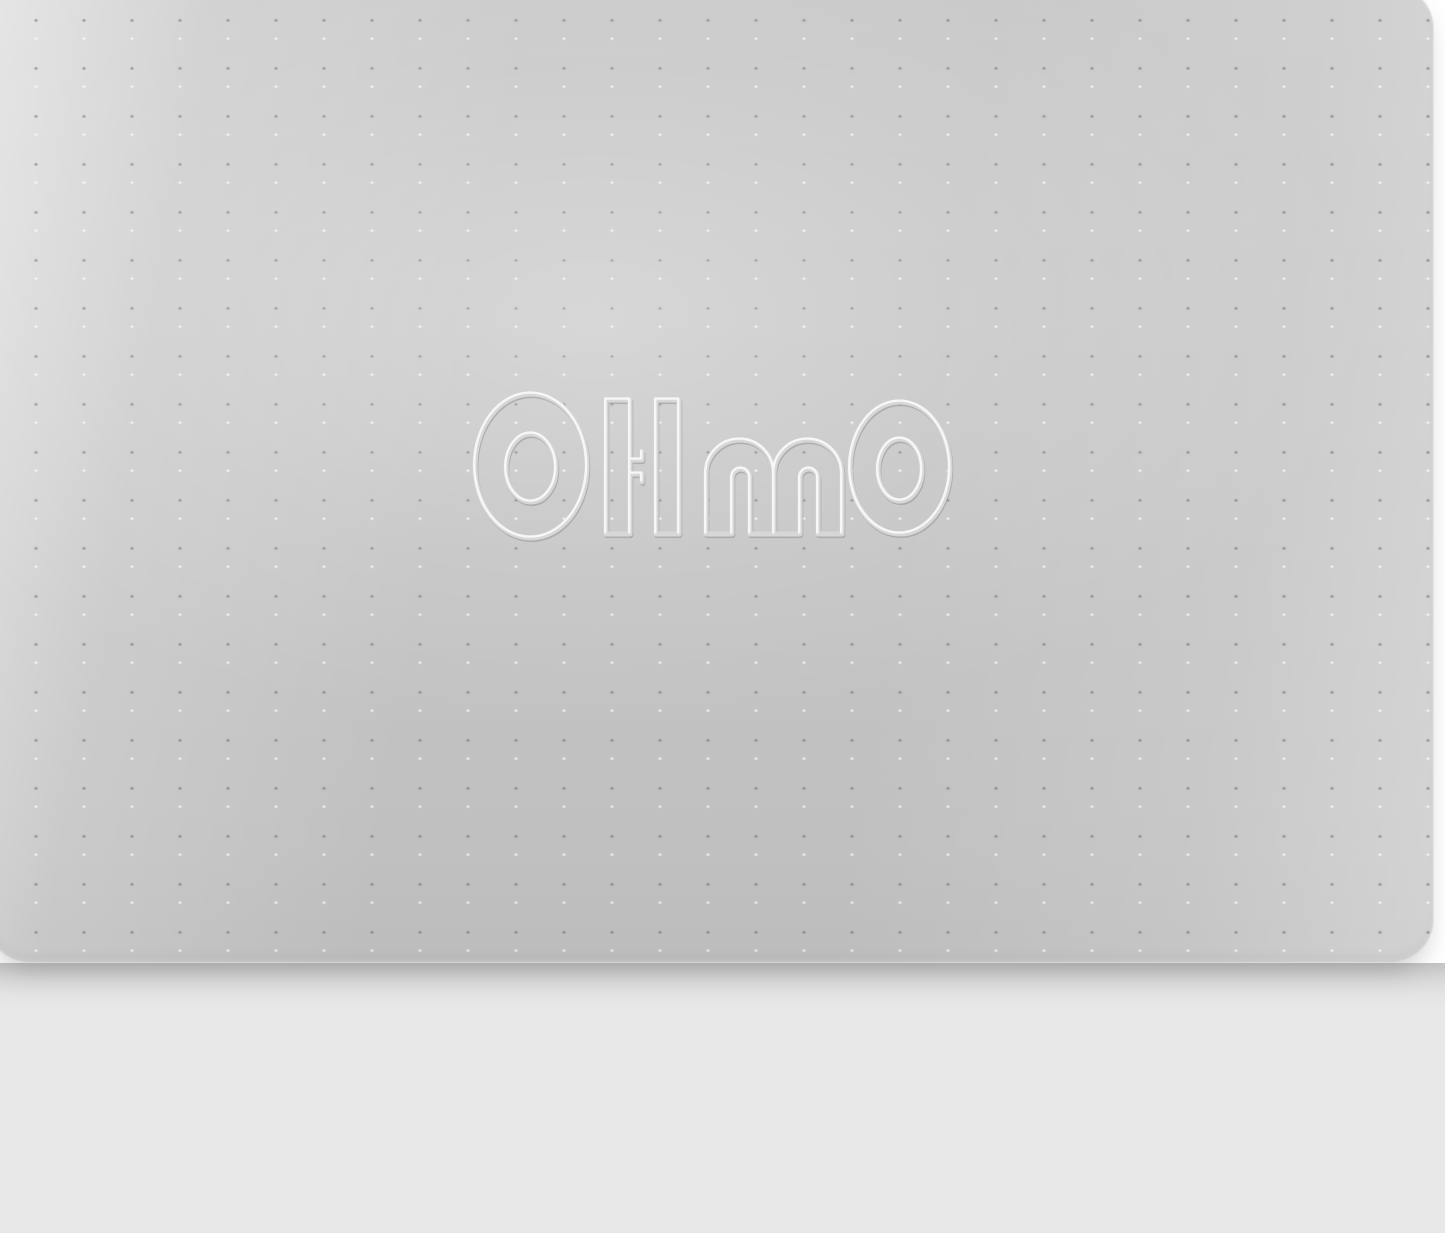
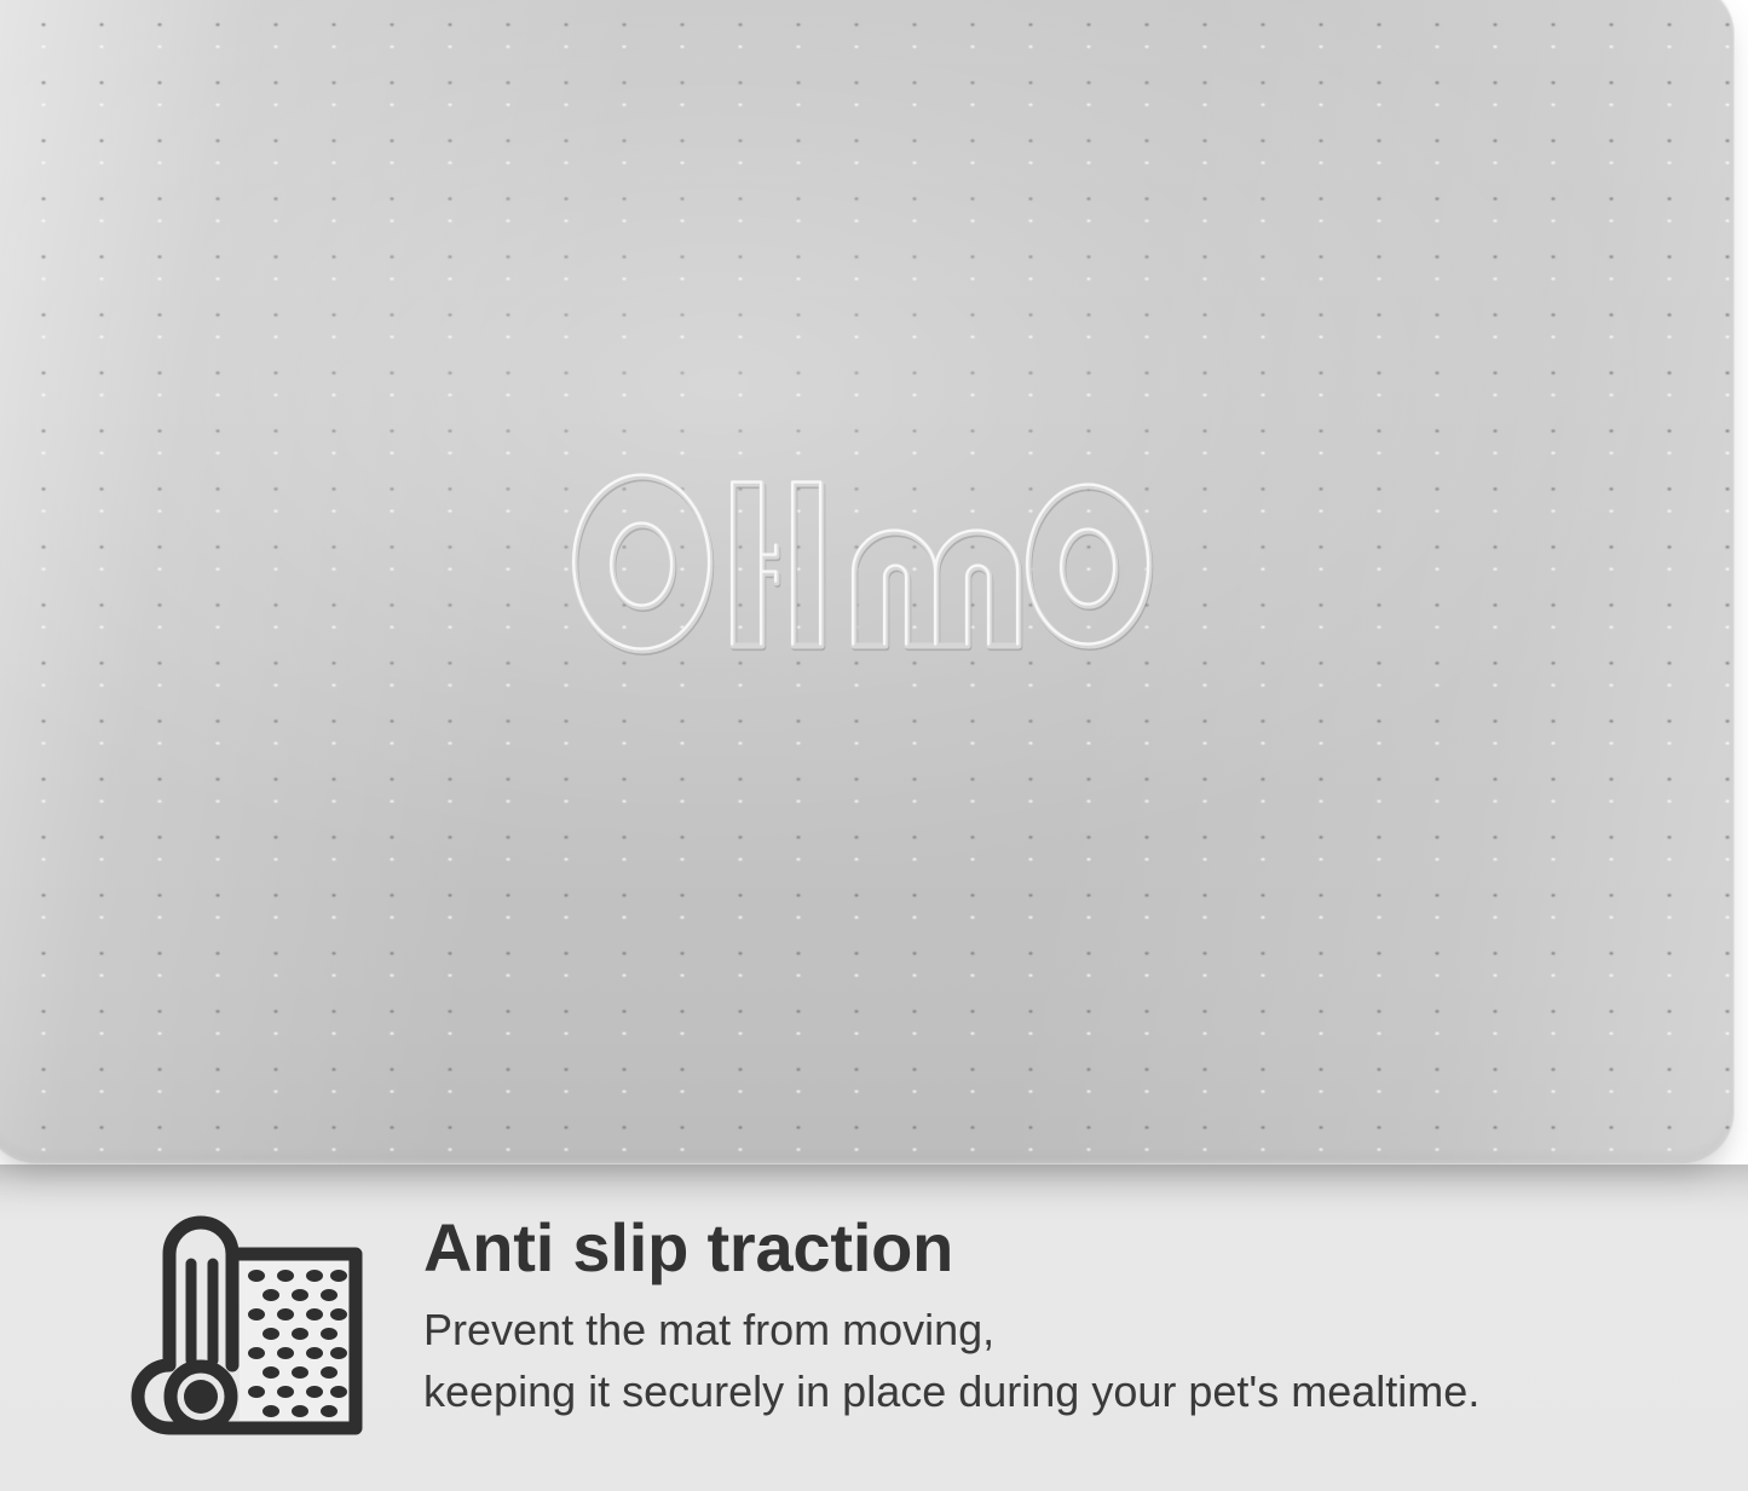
+ Anti slip traction
+ Prevent the mat from moving,
+ keeping it securely in place during your pet's mealtime.
